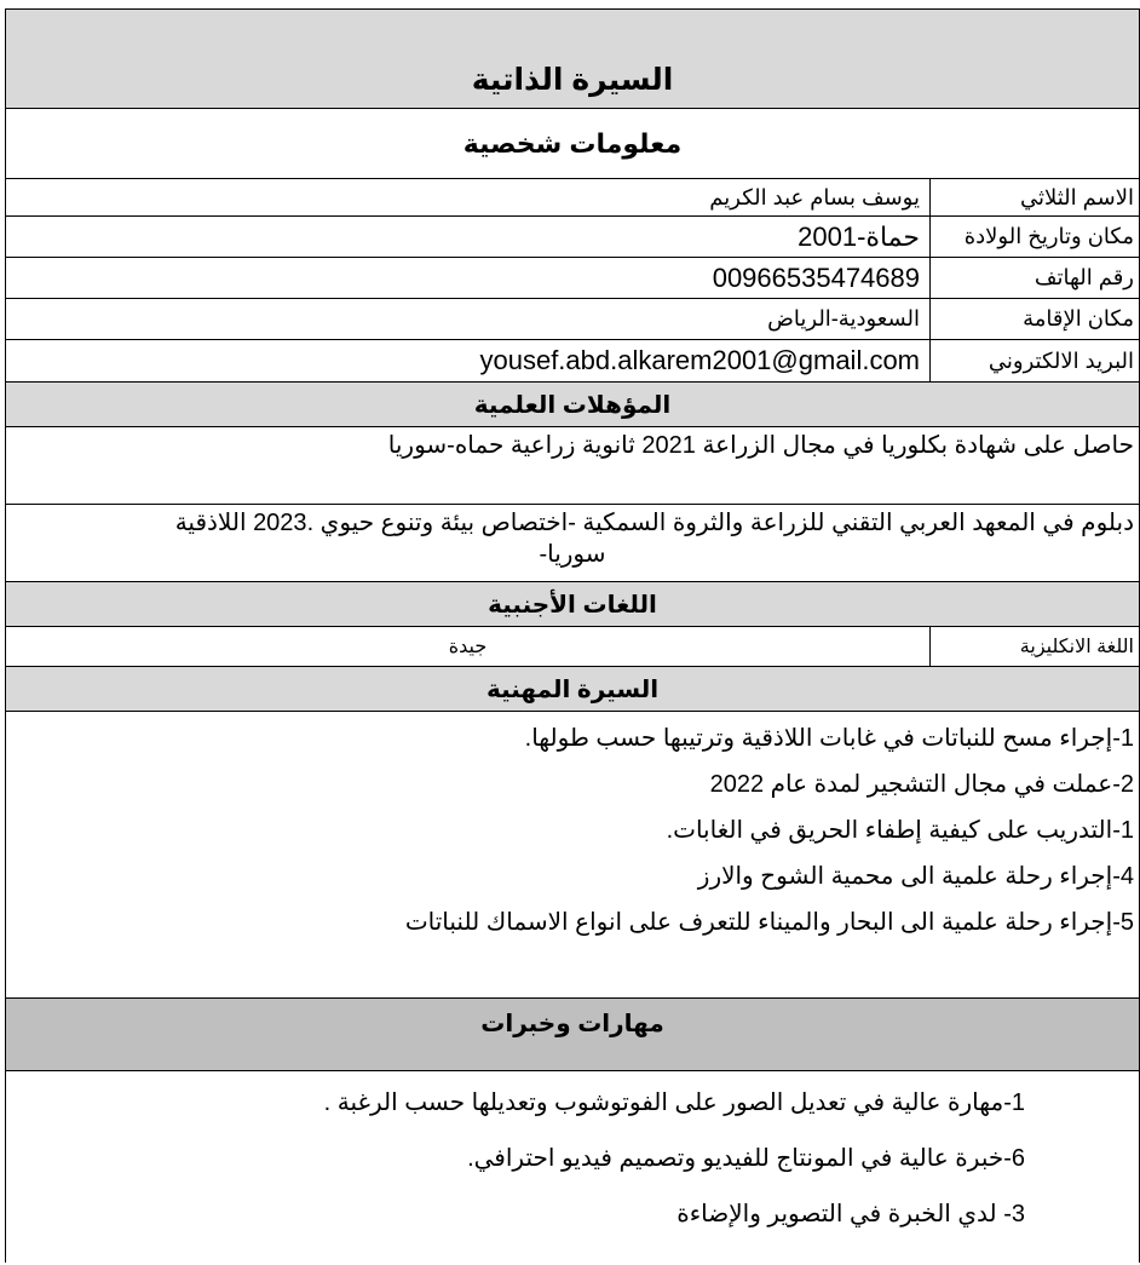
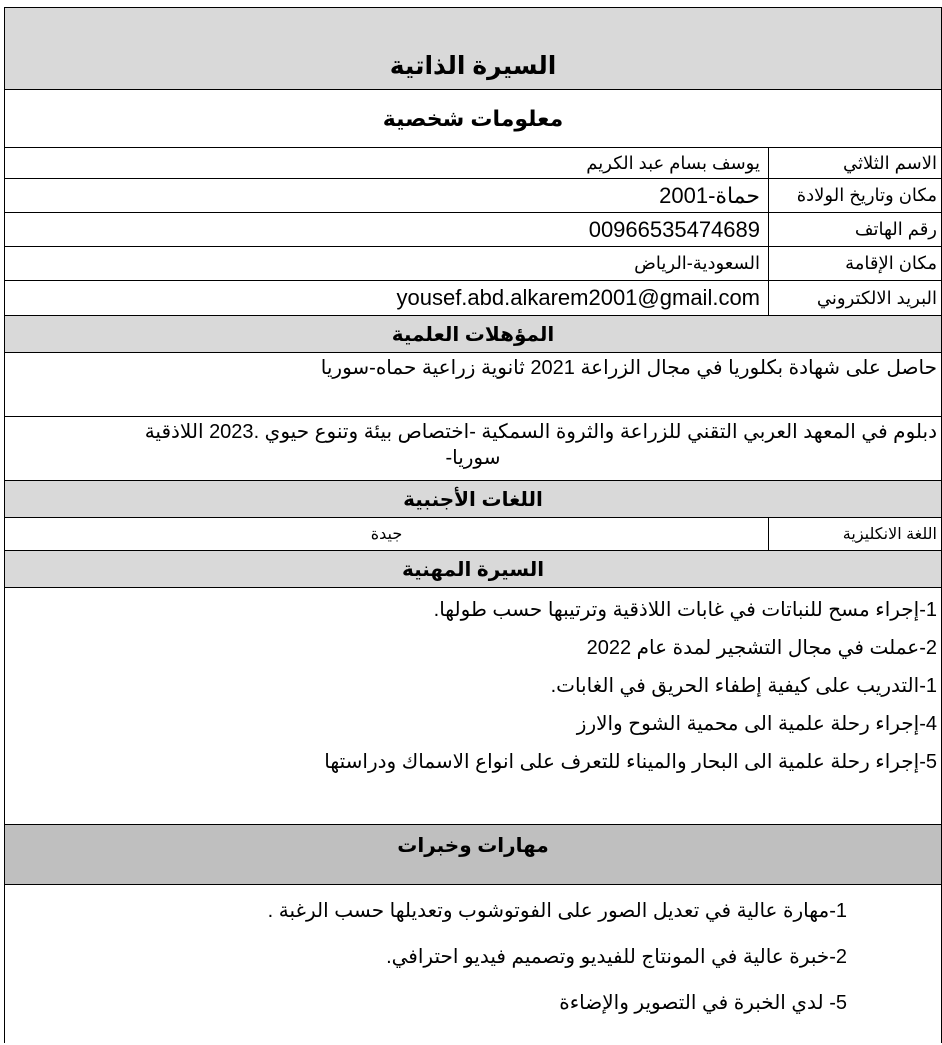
  السيرة الذاتية
  معلومات شخصية
  الاسم الثلاثي
  يوسف بسام عبد الكريم
  مكان وتاريخ الولادة
  حماة-2001
  رقم الهاتف
  00966535474689
  مكان الإقامة
  السعودية-الرياض
  البريد الالكتروني
  yousef.abd.alkarem2001@gmail.com
  المؤهلات العلمية
  حاصل على شهادة بكلوريا في مجال الزراعة 2021 ثانوية زراعية حماه-سوريا
  دبلوم في المعهد العربي التقني للزراعة والثروة السمكية -اختصاص بيئة وتنوع حيوي .2023 اللاذقية
  سوريا-
  اللغات الأجنبية
  اللغة الانكليزية
  جيدة
  السيرة المهنية
  1-إجراء مسح للنباتات في غابات اللاذقية وترتيبها حسب طولها.
  2-عملت في مجال التشجير لمدة عام 2022
  1-التدريب على كيفية إطفاء الحريق في الغابات.
  4-إجراء رحلة علمية الى محمية الشوح والارز
- 5-إجراء رحلة علمية الى البحار والميناء للتعرف على انواع الاسماك للنباتات
+ 5-إجراء رحلة علمية الى البحار والميناء للتعرف على انواع الاسماك ودراستها
  مهارات وخبرات
  1-مهارة عالية في تعديل الصور على الفوتوشوب وتعديلها حسب الرغبة .
- 6-خبرة عالية في المونتاج للفيديو وتصميم فيديو احترافي.
+ 2-خبرة عالية في المونتاج للفيديو وتصميم فيديو احترافي.
- 3- لدي الخبرة في التصوير والإضاءة
+ 5- لدي الخبرة في التصوير والإضاءة
